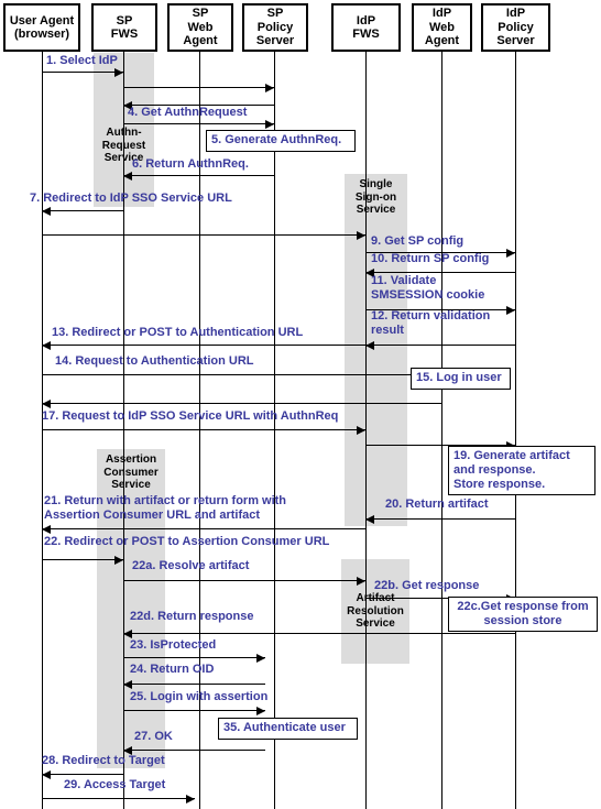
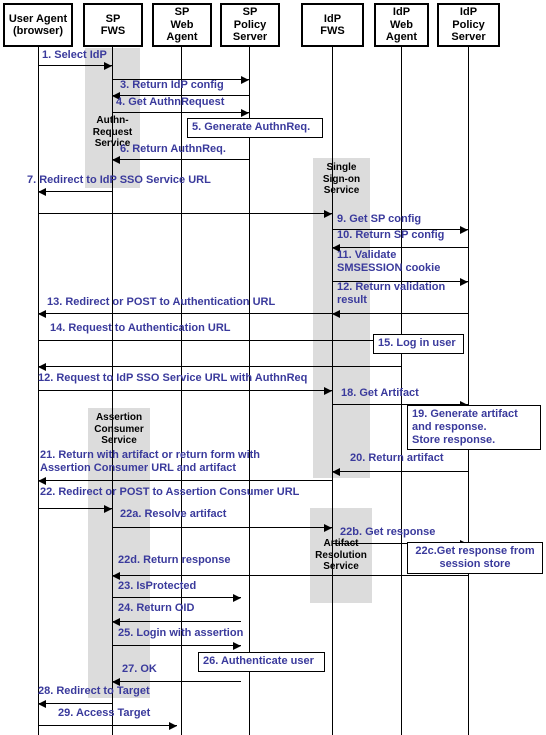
  Authn-
  Request
  Service
  Single
  Sign-on
  Service
  Assertion
  Consumer
  Service
  Resolution
  Service
  1. Select IdP
+ 3. Return IdP config
  4. Get AuthnRequest
  6. Return AuthnReq.
  7. Redirect to IdP SSO Service URL
  9. Get SP config
  10. Return SP config
  11. Validate
  SMSESSION cookie
  12. Return validation
  result
  13. Redirect or POST to Authentication URL
  14. Request to Authentication URL
- 17. Request to IdP SSO Service URL with AuthnReq
+ 12. Request to IdP SSO Service URL with AuthnReq
+ 18. Get Artifact
  20. Return artifact
  21. Return with artifact or return form with
  Assertion Consumer URL and artifact
  22. Redirect or POST to Assertion Consumer URL
  22a. Resolve artifact
  22b. Get response
  22d. Return response
  23. IsProtected
  24. Return OID
  25. Login with assertion
  27. OK
  28. Redirect to Target
  29. Access Target
  5. Generate AuthnReq.
  15. Log in user
  19. Generate artifact
  and response.
  Store response.
  22c.Get response from
  session store
- 35. Authenticate user
+ 26. Authenticate user
  User Agent
  (browser)
  SP
  FWS
  SP
  Web
  Agent
  SP
  Policy
  Server
  IdP
  FWS
  IdP
  Web
  Agent
  IdP
  Policy
  Server
